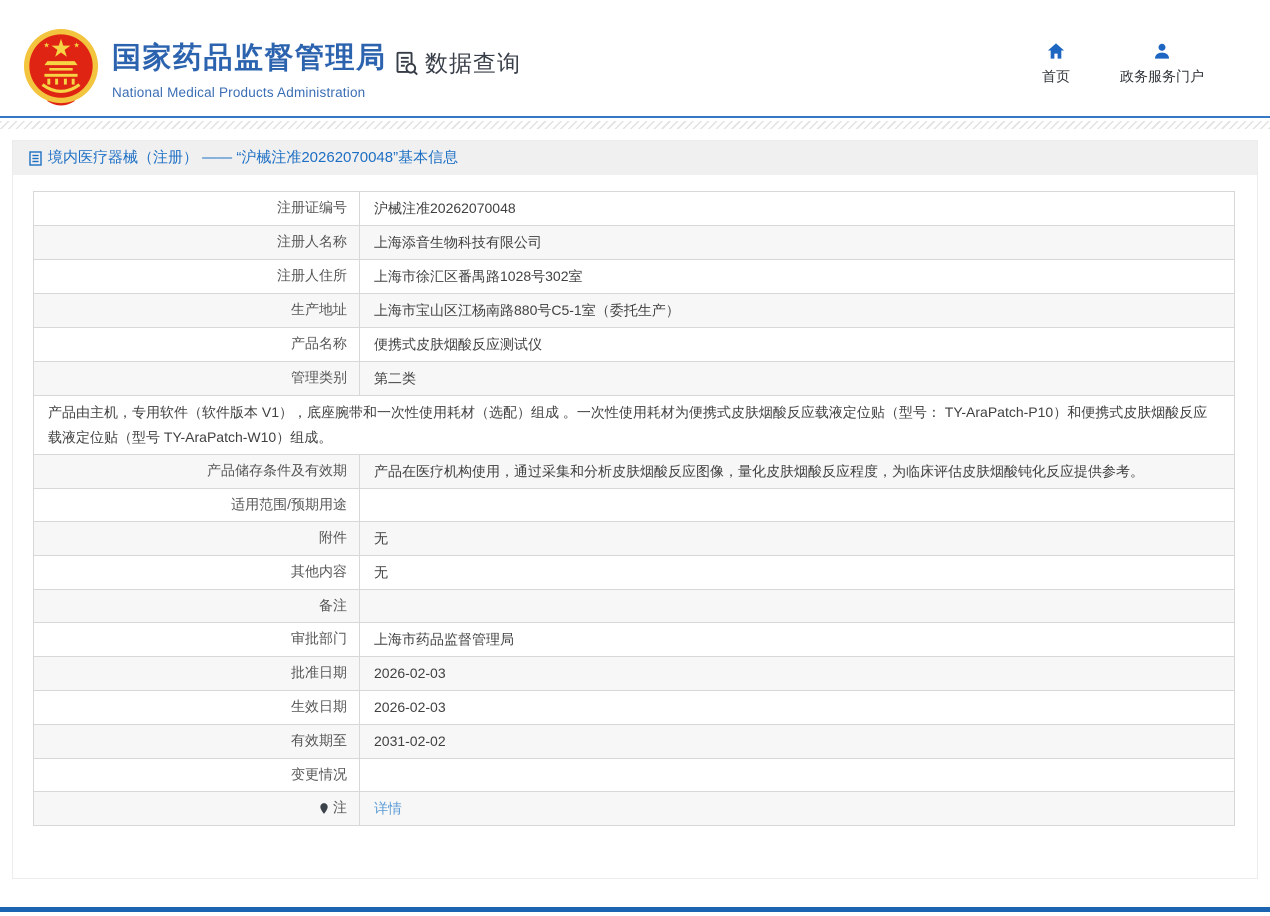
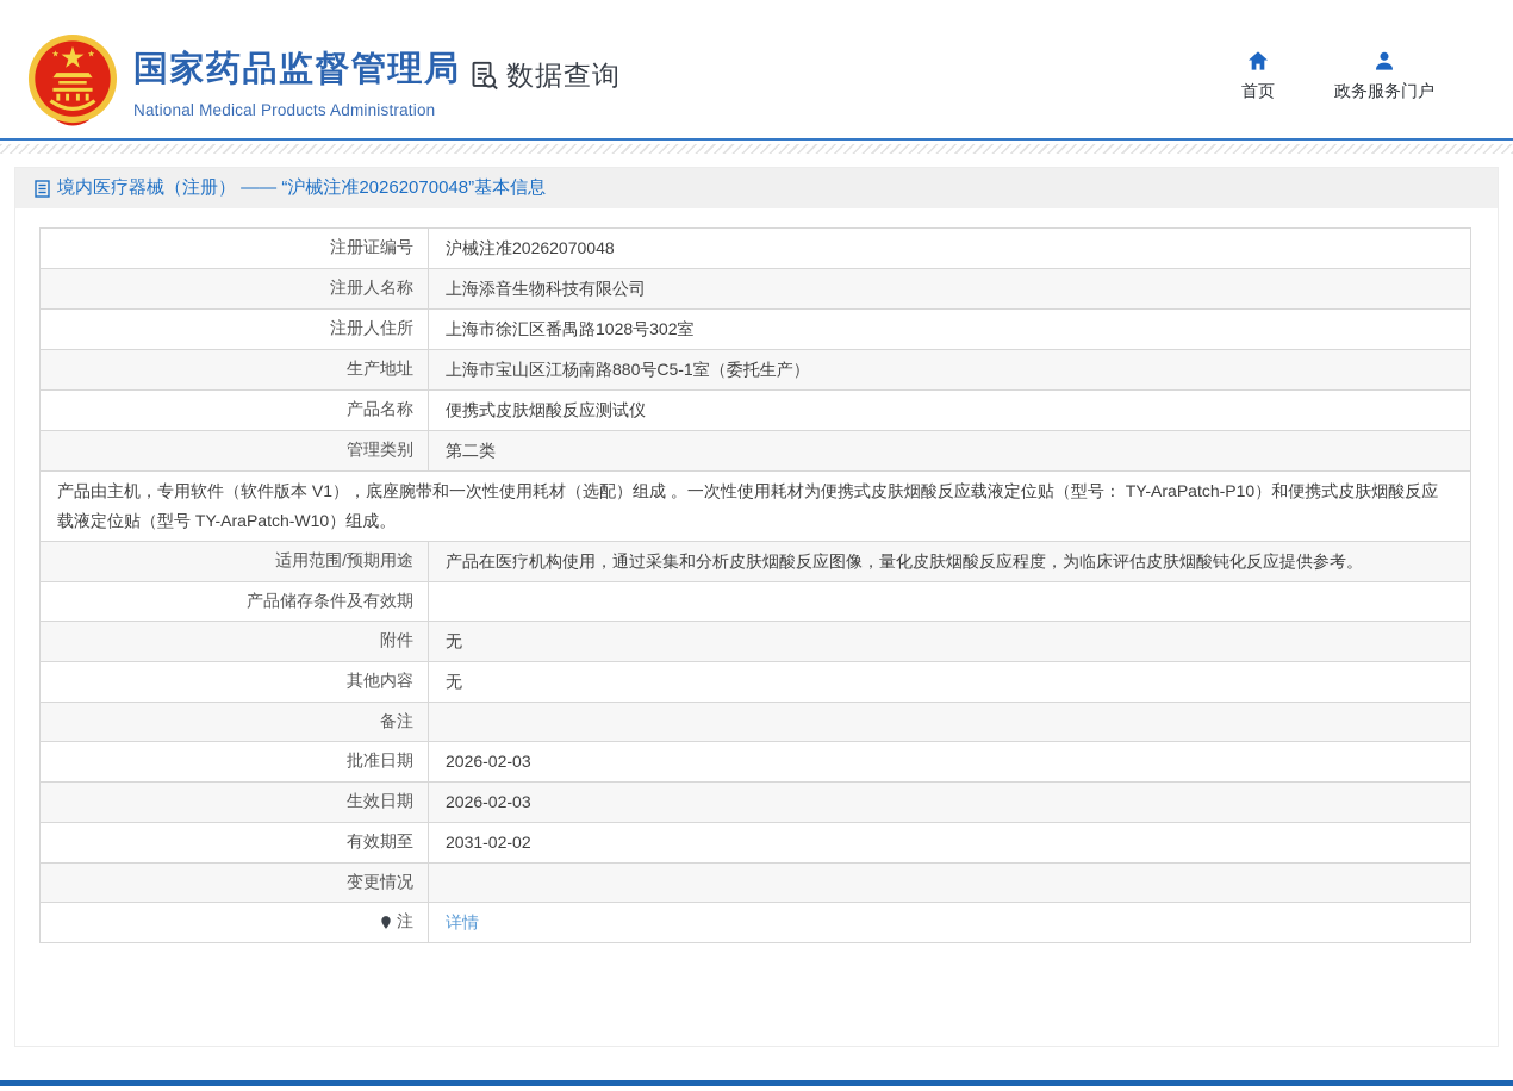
  国家药品监督管理局
  National Medical Products Administration
  数据查询
  首页
  政务服务门户
  境内医疗器械（注册） —— “沪械注准20262070048”基本信息
  注册证编号
  沪械注准20262070048
  注册人名称
  上海添音生物科技有限公司
  注册人住所
  上海市徐汇区番禺路1028号302室
  生产地址
  上海市宝山区江杨南路880号C5-1室（委托生产）
  产品名称
  便携式皮肤烟酸反应测试仪
  管理类别
  第二类
  产品由主机，专用软件（软件版本 V1），底座腕带和一次性使用耗材（选配）组成 。一次性使用耗材为便携式皮肤烟酸反应载液定位贴（型号： TY-AraPatch-P10）和便携式皮肤烟酸反应载液定位贴（型号 TY-AraPatch-W10）组成。
- 产品储存条件及有效期
+ 适用范围/预期用途
  产品在医疗机构使用，通过采集和分析皮肤烟酸反应图像，量化皮肤烟酸反应程度，为临床评估皮肤烟酸钝化反应提供参考。
- 适用范围/预期用途
+ 产品储存条件及有效期
  附件
  无
  其他内容
  无
  备注
- 审批部门
- 上海市药品监督管理局
  批准日期
  2026-02-03
  生效日期
  2026-02-03
  有效期至
  2031-02-02
  变更情况
  注
  详情
